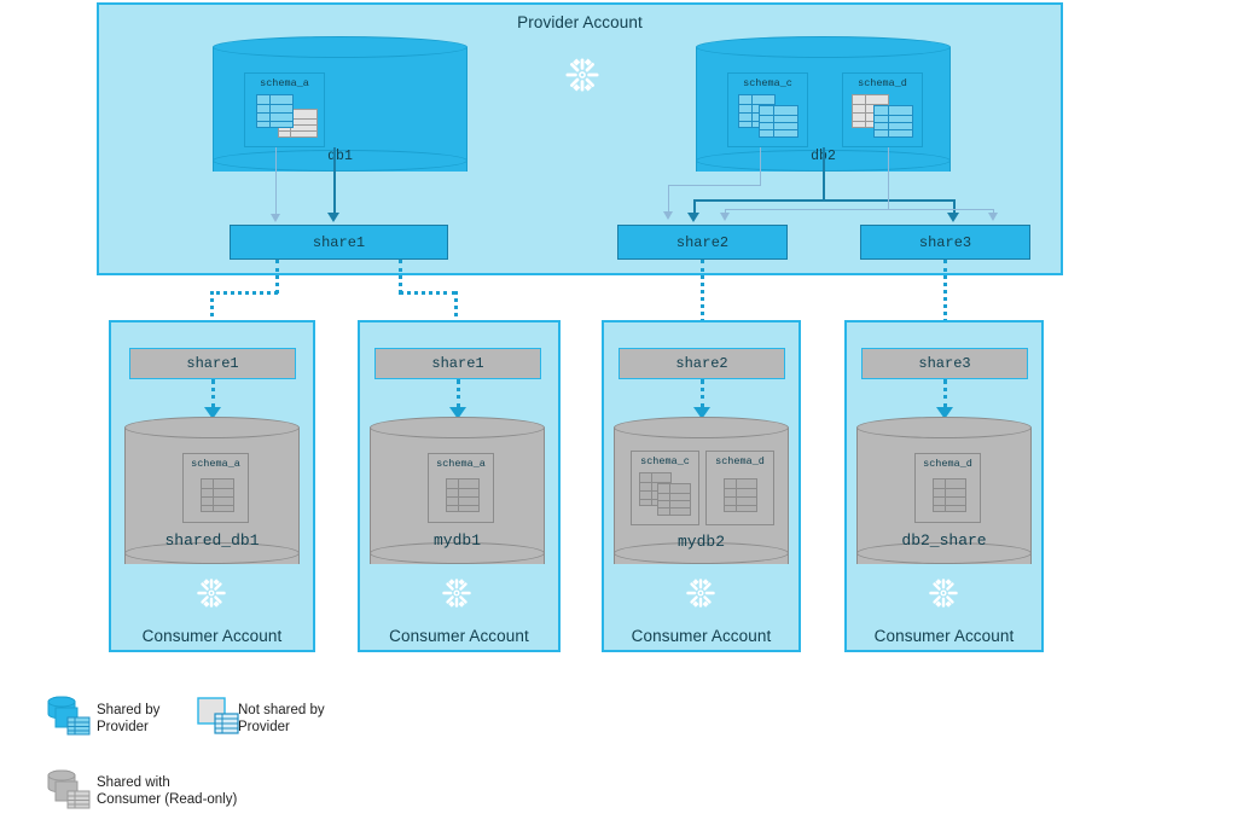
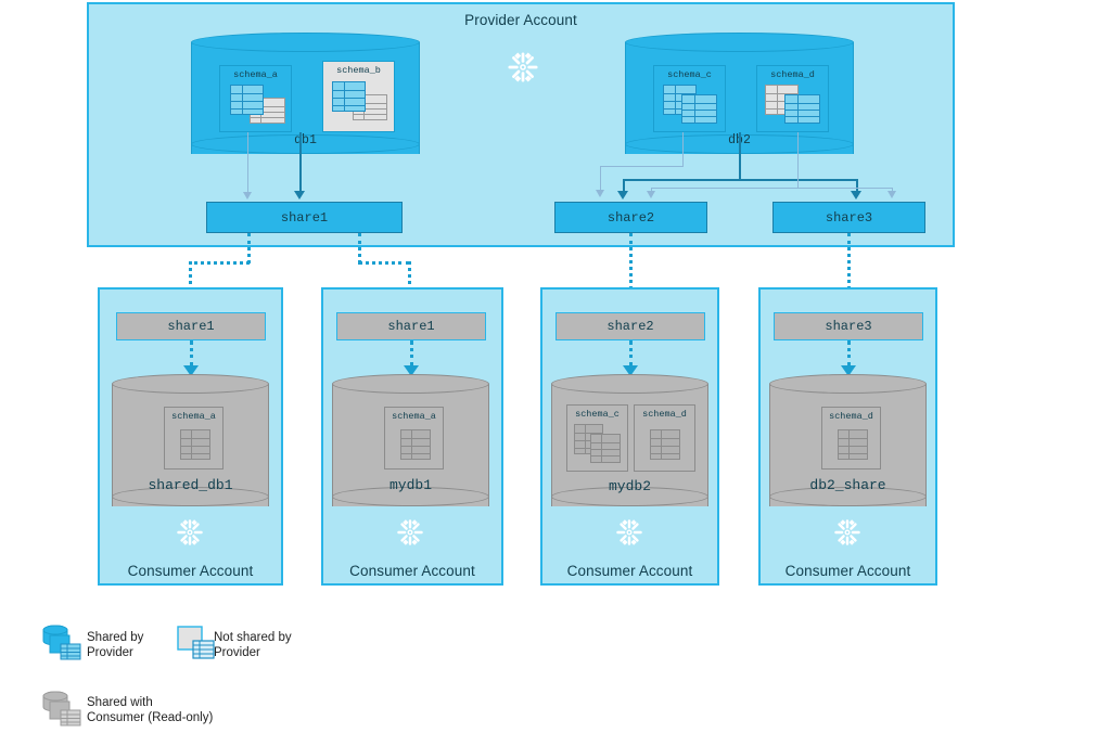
  Provider Account
  db1
  schema_a
+ schema_b
  db2
  schema_c
  schema_d
  share1
  share2
  share3
  Consumer Account
  share1
  shared_db1
  schema_a
  Consumer Account
  share1
  mydb1
  schema_a
  Consumer Account
  share2
  mydb2
  schema_c
  schema_d
  Consumer Account
  share3
  db2_share
  schema_d
  Shared by
  Provider
  Not shared by
  Provider
  Shared with
  Consumer (Read-only)
